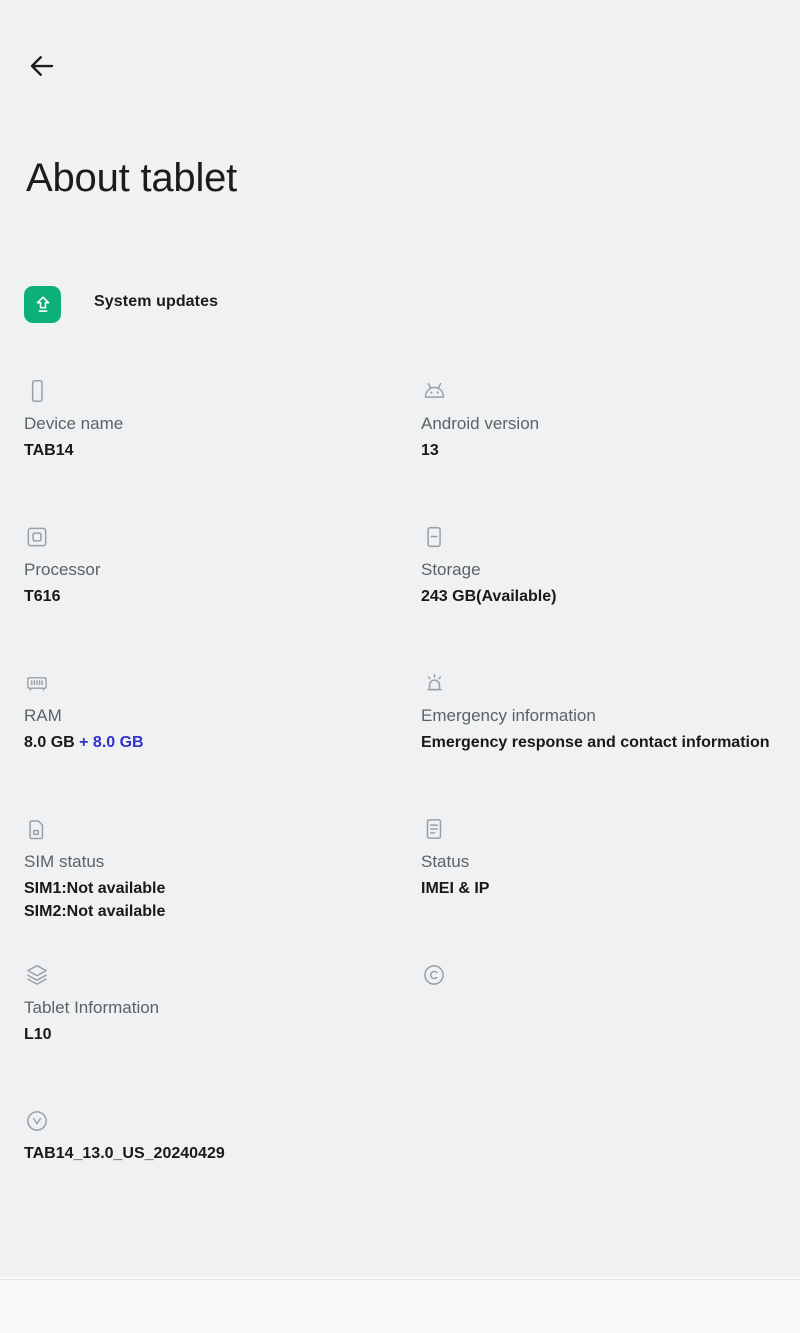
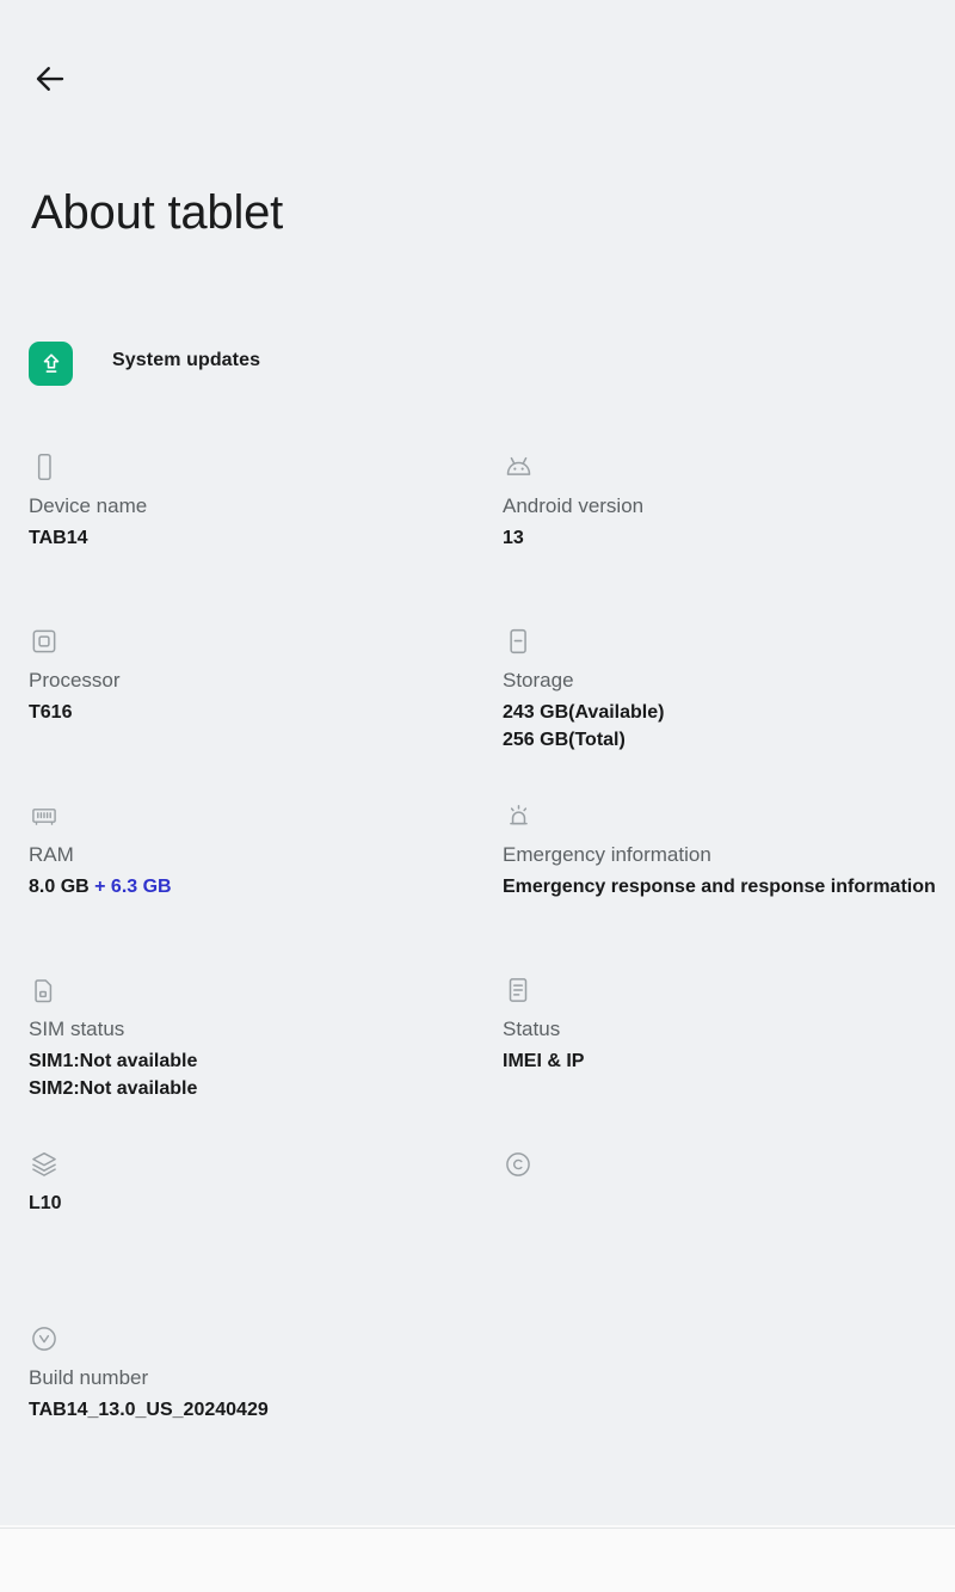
  About tablet
  System updates
  Device name
  TAB14
  Android version
  13
  Processor
  T616
  Storage
  243 GB(Available)
+ 256 GB(Total)
  RAM
- 8.0 GB + 8.0 GB
+ 8.0 GB + 6.3 GB
  Emergency information
- Emergency response and contact information
+ Emergency response and response information
  SIM status
  SIM1:Not available
  SIM2:Not available
  Status
  IMEI & IP
- Tablet Information
  L10
+ Build number
  TAB14_13.0_US_20240429
